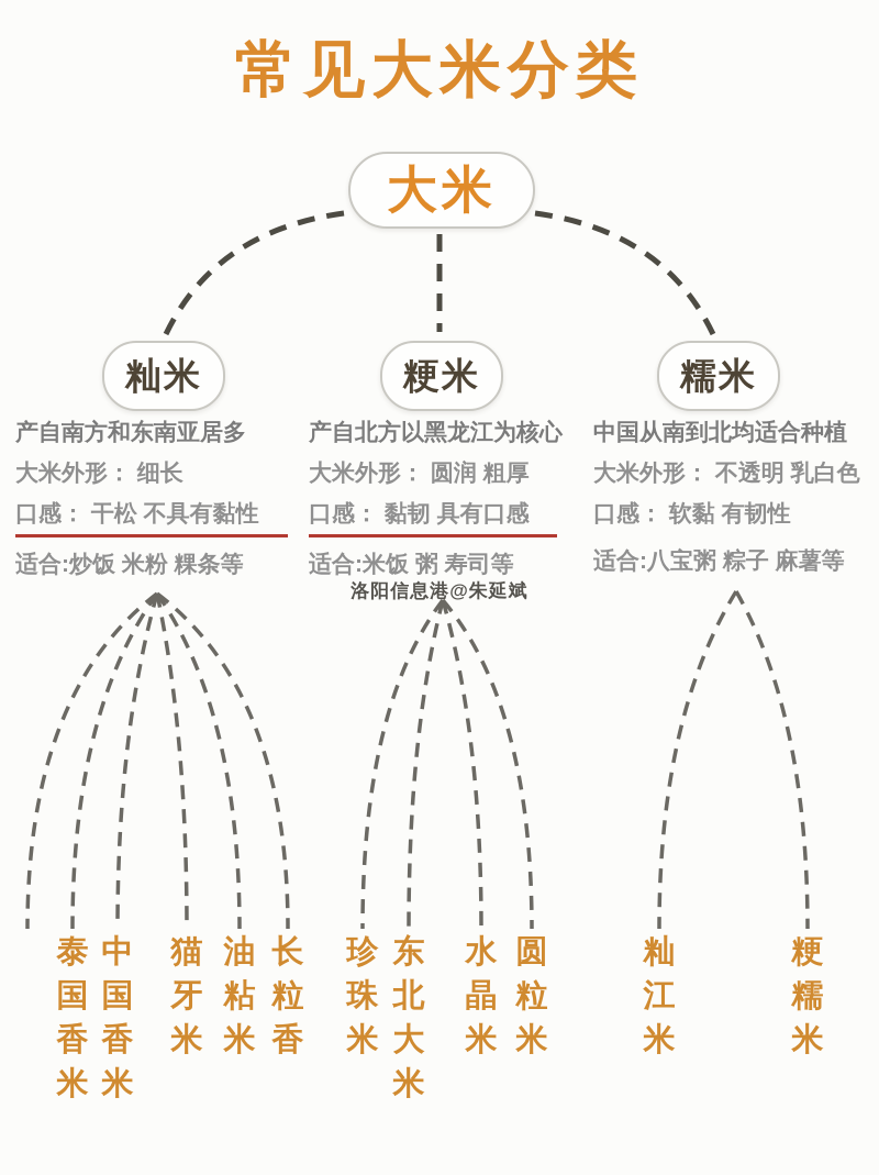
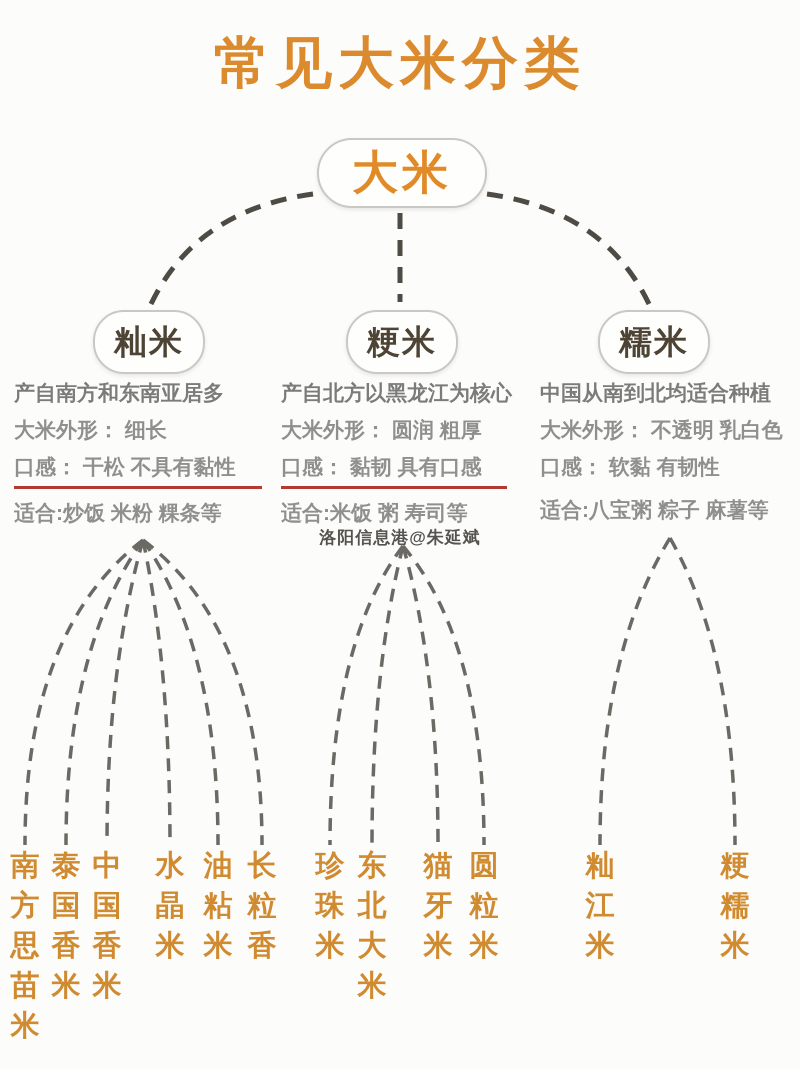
  常见大米分类
  大米
  籼米
  粳米
  糯米
  产自南方和东南亚居多
  大米外形： 细长
  口感： 干松 不具有黏性
  适合:炒饭 米粉 粿条等
  产自北方以黑龙江为核心
  大米外形： 圆润 粗厚
  口感： 黏韧 具有口感
  适合:米饭 粥 寿司等
  中国从南到北均适合种植
  大米外形： 不透明 乳白色
  口感： 软黏 有韧性
  适合:八宝粥 粽子 麻薯等
  洛阳信息港@朱延斌
+ 南方思苗米
  泰国香米
  中国香米
- 猫牙米
+ 水晶米
  油粘米
  长粒香
  珍珠米
  东北大米
- 水晶米
+ 猫牙米
  圆粒米
  籼江米
  粳糯米
